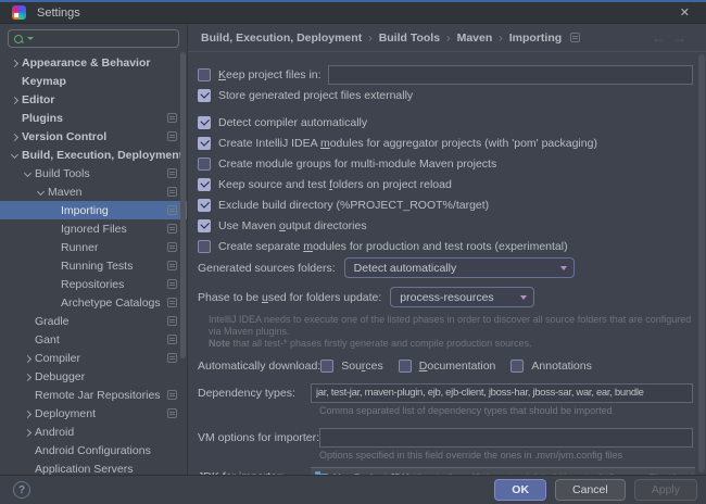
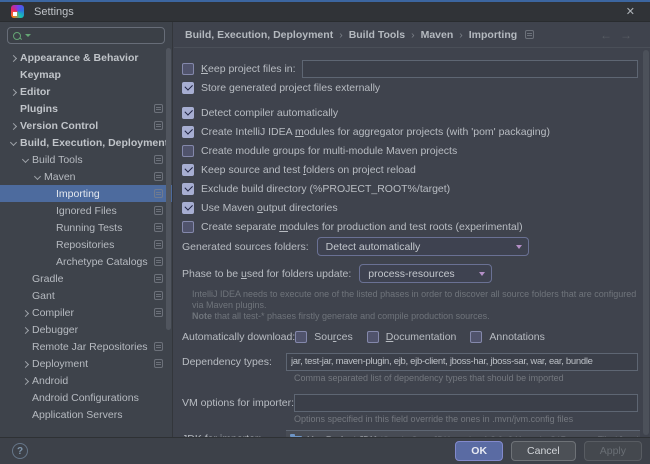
  Settings
  ✕
  Appearance & Behavior
  Keymap
  Editor
  Plugins
  Version Control
  Build, Execution, Deploymen
  Build Tools
  Maven
  Importing
  Ignored Files
- Runner
  Running Tests
  Repositories
  Archetype Catalogs
  Gradle
  Gant
  Compiler
  Debugger
  Remote Jar Repositories
  Deployment
  Android
  Android Configurations
  Application Servers
  Build, Execution, Deployment
  ›
  Build Tools
  ›
  Maven
  ›
  Importing
  Keep project files in:
  Store generated project files externally
  Detect compiler automatically
  Create IntelliJ IDEA modules for aggregator projects (with 'pom' packaging)
  Create module groups for multi-module Maven projects
  Keep source and test folders on project reload
  Exclude build directory (%PROJECT_ROOT%/target)
  Use Maven output directories
  Create separate modules for production and test roots (experimental)
  Generated sources folders:
  Detect automatically
  Phase to be used for folders update:
  process-resources
  IntelliJ IDEA needs to execute one of the listed phases in order to discover all source folders that are configured via Maven plugins.
  Note that all test-* phases firstly generate and compile production sources.
  Automatically download:
  Sources
  Documentation
  Annotations
  Dependency types:
  jar, test-jar, maven-plugin, ejb, ejb-client, jboss-har, jboss-sar, war, ear, bundle
  Comma separated list of dependency types that should be imported
  VM options for importer:
  Options specified in this field override the ones in .mvn/jvm.config files
  ?
  OK
  Cancel
  Apply
